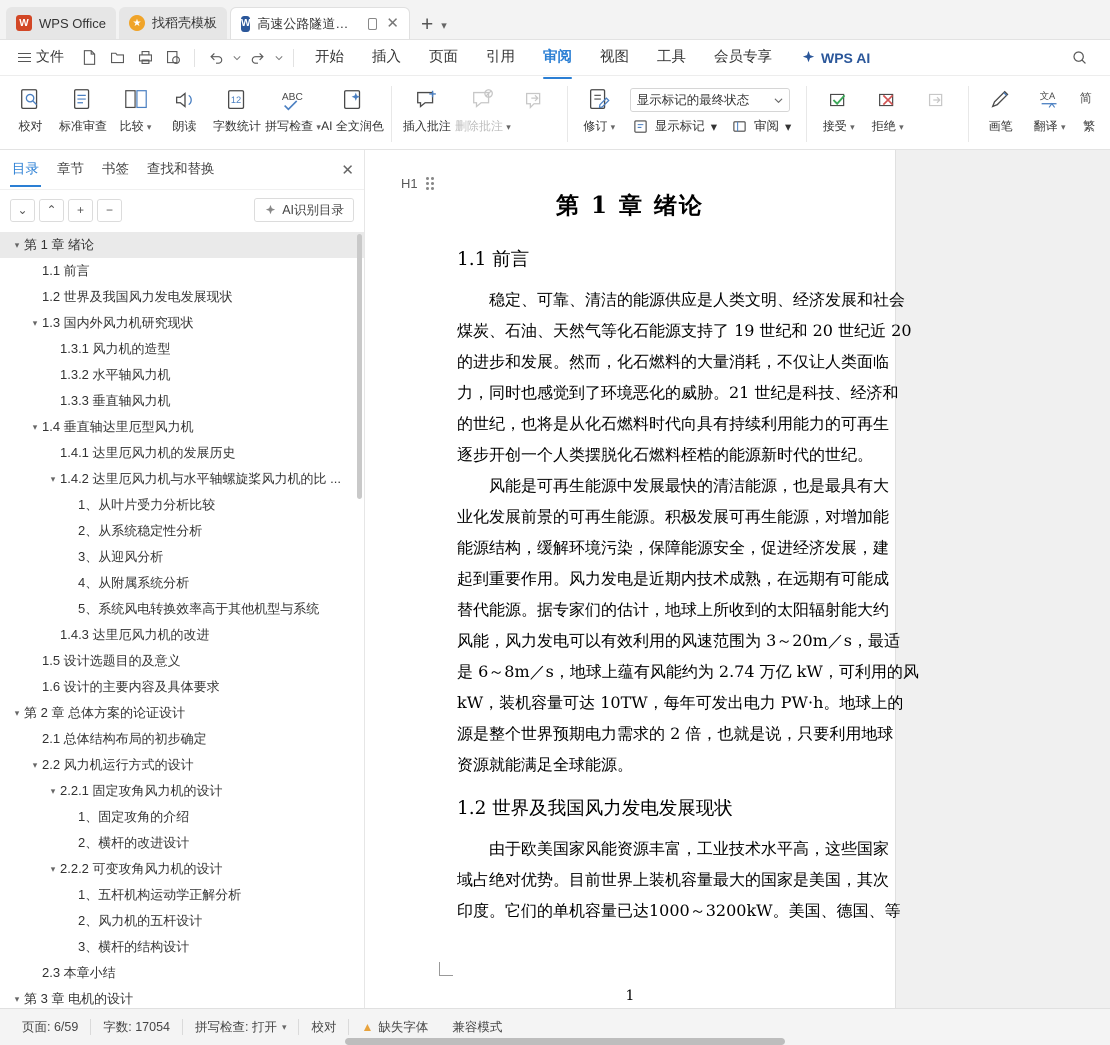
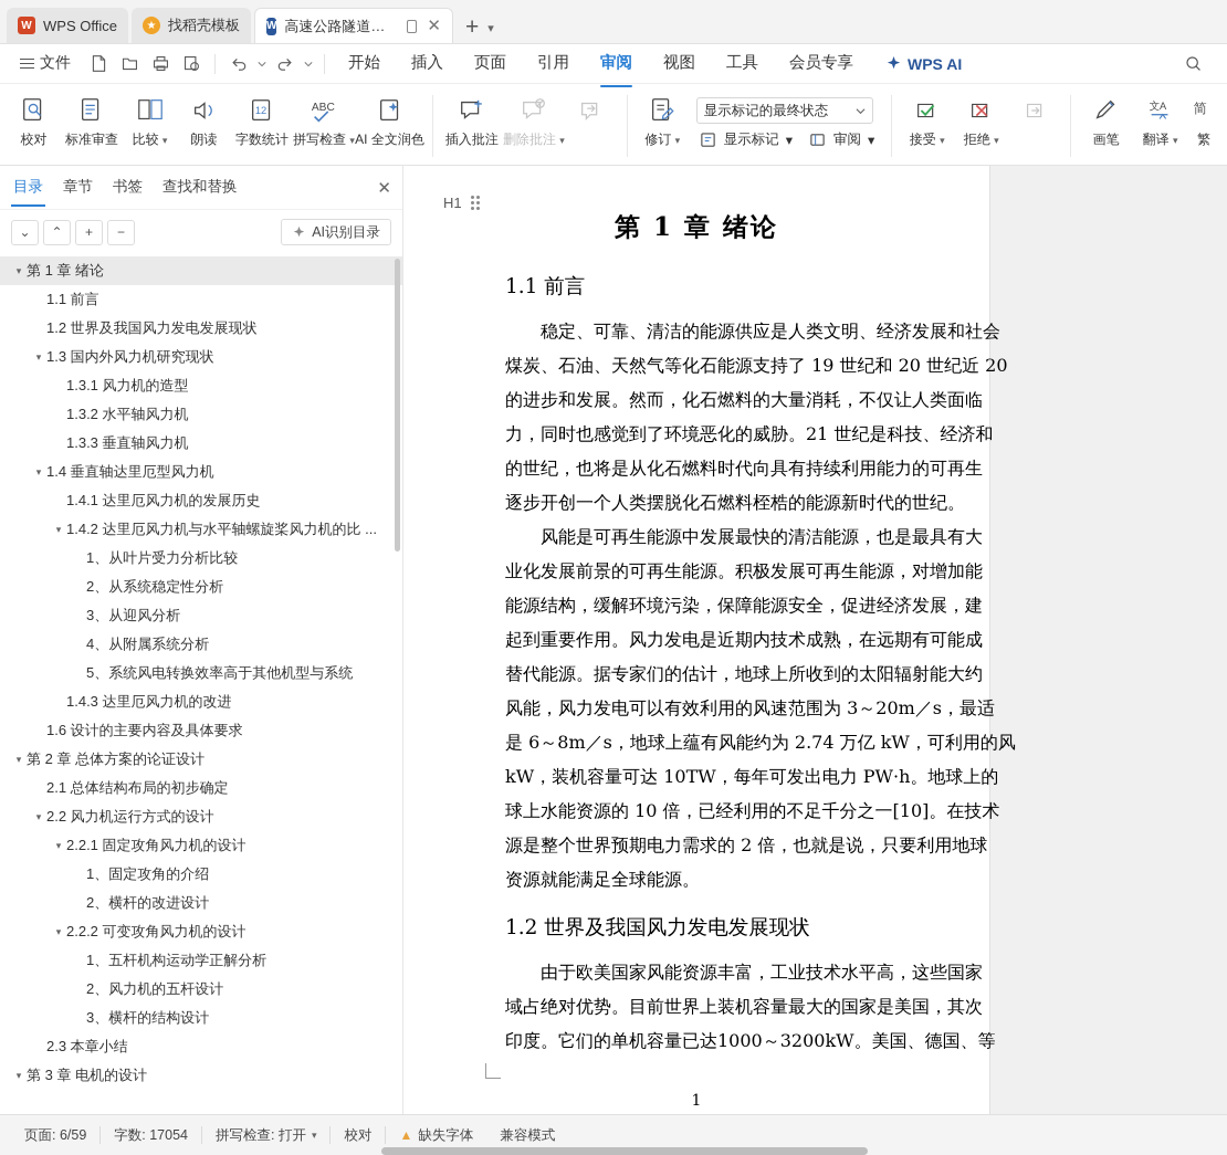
  W
  WPS Office
  ★
  找稻壳模板
  W
  ✕
  +
  ▾
  文件
  开始
  插入
  页面
  引用
  审阅
  视图
  工具
  会员专享
  WPS AI
  校对
  标准审查
  比较 ▾
  朗读
  12
  字数统计
  ABC
  拼写检查 ▾
  AI 全文润色
  插入批注
  删除批注 ▾
  修订 ▾
  显示标记的最终状态
  显示标记
  ▾
  审阅
  ▾
  接受 ▾
  拒绝 ▾
  画笔
  文A
  翻译 ▾
  简
  繁
  目录
  章节
  书签
  查找和替换
  ✕
  ⌄
  ⌃
  +
  −
  AI识别目录
  ▾
  第 1 章 绪论
  1.1 前言
  1.2 世界及我国风力发电发展现状
  ▾
  1.3 国内外风力机研究现状
  1.3.1 风力机的造型
  1.3.2 水平轴风力机
  1.3.3 垂直轴风力机
  ▾
  1.4 垂直轴达里厄型风力机
  1.4.1 达里厄风力机的发展历史
  ▾
  1.4.2 达里厄风力机与水平轴螺旋桨风力机的比 ...
  1、从叶片受力分析比较
  2、从系统稳定性分析
  3、从迎风分析
  4、从附属系统分析
  5、系统风电转换效率高于其他机型与系统
  1.4.3 达里厄风力机的改进
- 1.5 设计选题目的及意义
  1.6 设计的主要内容及具体要求
  ▾
  第 2 章 总体方案的论证设计
  2.1 总体结构布局的初步确定
  ▾
  2.2 风力机运行方式的设计
  ▾
  2.2.1 固定攻角风力机的设计
  1、固定攻角的介绍
  2、横杆的改进设计
  ▾
  2.2.2 可变攻角风力机的设计
  1、五杆机构运动学正解分析
  2、风力机的五杆设计
  3、横杆的结构设计
  2.3 本章小结
  ▾
  第 3 章 电机的设计
  H1
  第 1 章 绪论
  1.1 前言
  稳定、可靠、清洁的能源供应是人类文明、经济发展和社会
  煤炭、石油、天然气等化石能源支持了 19 世纪和 20 世纪近 20
  的进步和发展。然而，化石燃料的大量消耗，不仅让人类面临
  力，同时也感觉到了环境恶化的威胁。21 世纪是科技、经济和
  的世纪，也将是从化石燃料时代向具有持续利用能力的可再生
  逐步开创一个人类摆脱化石燃料桎梏的能源新时代的世纪。
  风能是可再生能源中发展最快的清洁能源，也是最具有大
  业化发展前景的可再生能源。积极发展可再生能源，对增加能
  能源结构，缓解环境污染，保障能源安全，促进经济发展，建
  起到重要作用。风力发电是近期内技术成熟，在远期有可能成
  替代能源。据专家们的估计，地球上所收到的太阳辐射能大约
  风能，风力发电可以有效利用的风速范围为 3～20m／s，最适
  是 6～8m／s，地球上蕴有风能约为 2.74 万亿 kW，可利用的风
  kW，装机容量可达 10TW，每年可发出电力 PW·h。地球上的
+ 球上水能资源的 10 倍，已经利用的不足千分之一[10]。在技术
  源是整个世界预期电力需求的 2 倍，也就是说，只要利用地球
  资源就能满足全球能源。
  1.2 世界及我国风力发电发展现状
  由于欧美国家风能资源丰富，工业技术水平高，这些国家
  域占绝对优势。目前世界上装机容量最大的国家是美国，其次
  印度。它们的单机容量已达1000～3200kW。美国、德国、等
  1
  页面: 6/59
  字数: 17054
  拼写检查: 打开
  ▾
  校对
  ▲
  缺失字体
  兼容模式
